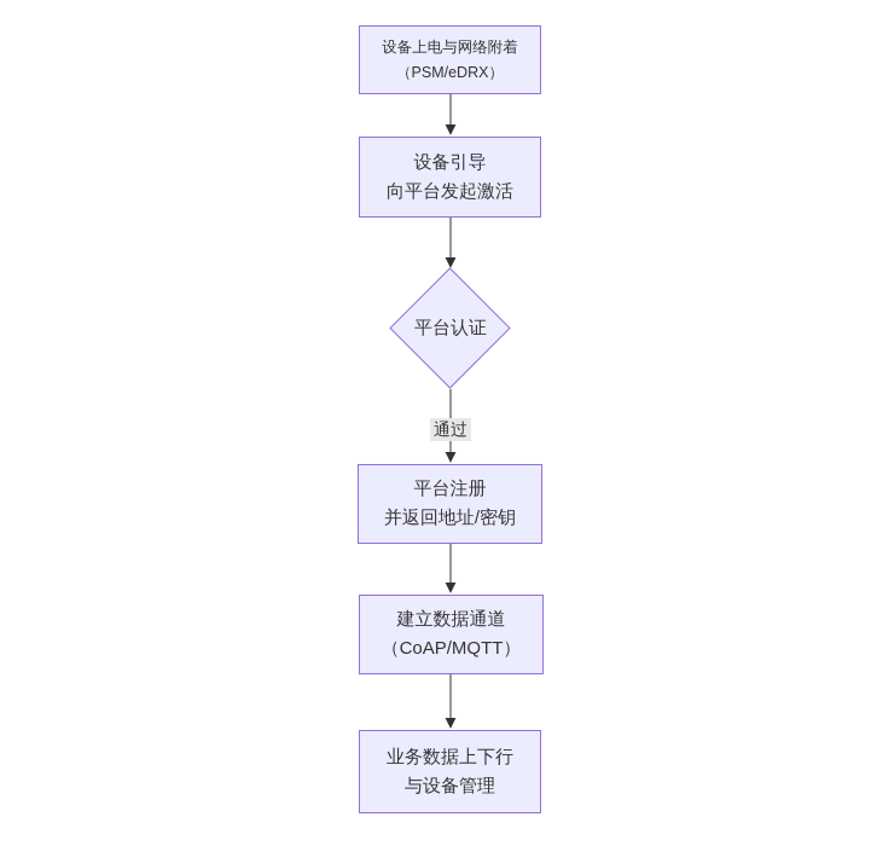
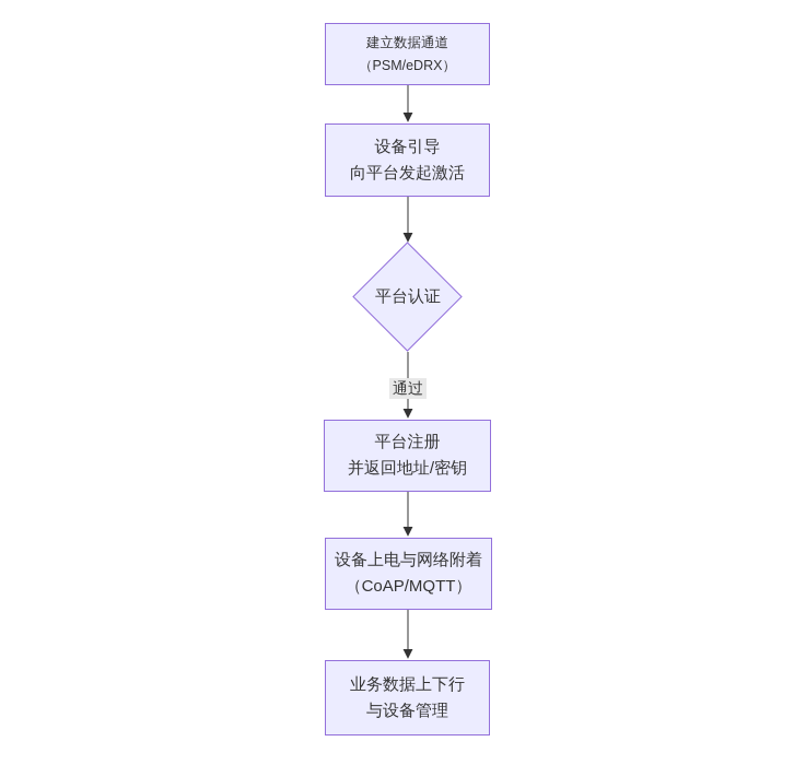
- 设备上电与网络附着
+ 建立数据通道
  （PSM/eDRX）
  设备引导
  向平台发起激活
  平台认证
  通过
  平台注册
  并返回地址/密钥
- 建立数据通道
+ 设备上电与网络附着
  （CoAP/MQTT）
  业务数据上下行
  与设备管理
